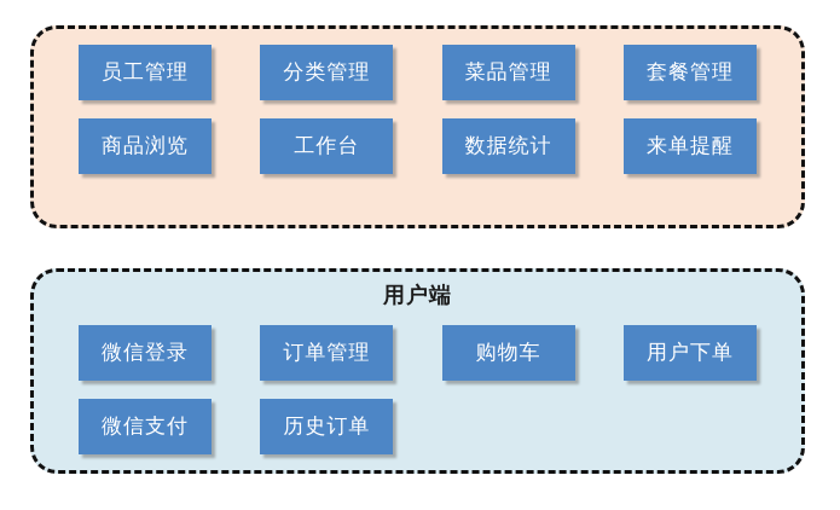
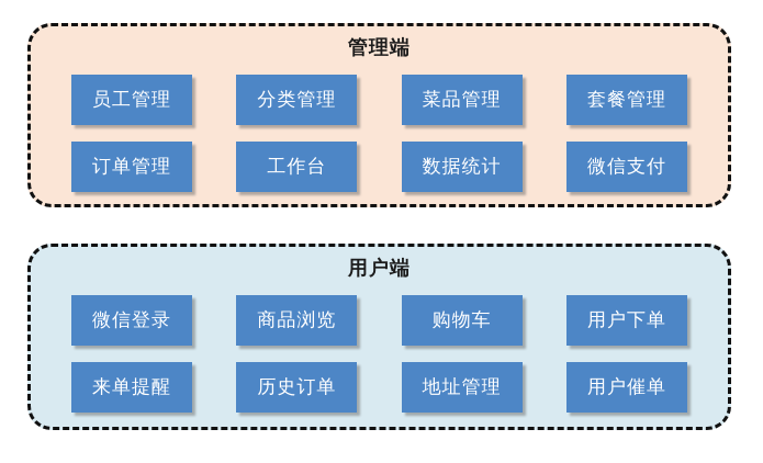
+ 管理端
  员工管理
  分类管理
  菜品管理
  套餐管理
- 商品浏览
+ 订单管理
  工作台
  数据统计
- 来单提醒
+ 微信支付
  用户端
  微信登录
- 订单管理
+ 商品浏览
  购物车
  用户下单
- 微信支付
+ 来单提醒
  历史订单
+ 地址管理
+ 用户催单
